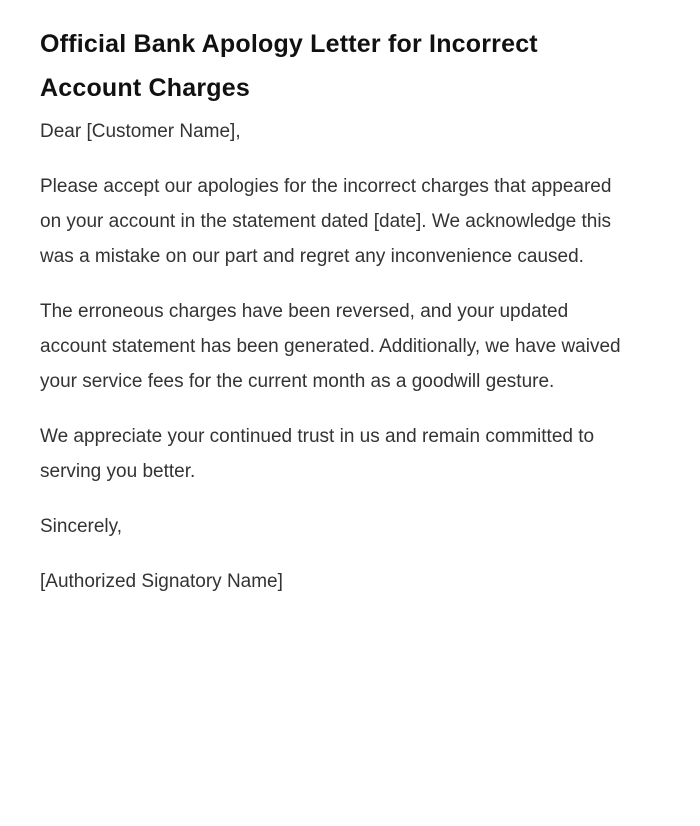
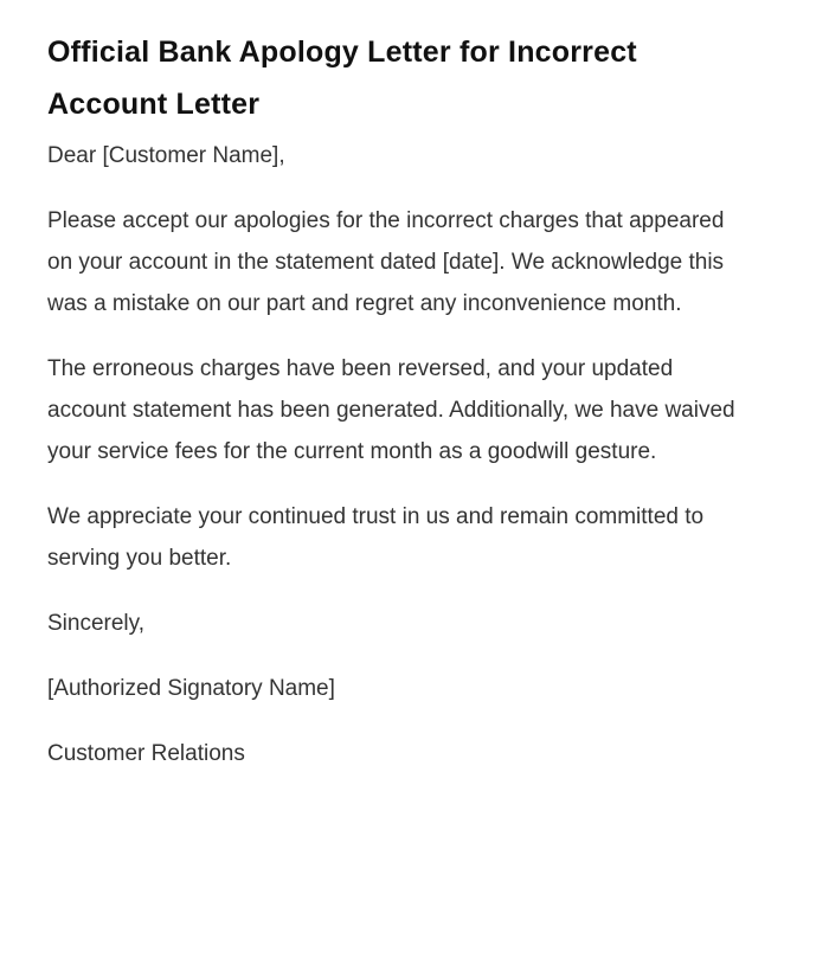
- Official Bank Apology Letter for Incorrect Account Charges
+ Official Bank Apology Letter for Incorrect Account Letter
  Dear [Customer Name],
- Please accept our apologies for the incorrect charges that appeared on your account in the statement dated [date]. We acknowledge this was a mistake on our part and regret any inconvenience caused.
+ Please accept our apologies for the incorrect charges that appeared on your account in the statement dated [date]. We acknowledge this was a mistake on our part and regret any inconvenience month.
  The erroneous charges have been reversed, and your updated account statement has been generated. Additionally, we have waived your service fees for the current month as a goodwill gesture.
  We appreciate your continued trust in us and remain committed to serving you better.
  Sincerely,
  [Authorized Signatory Name]
+ Customer Relations
